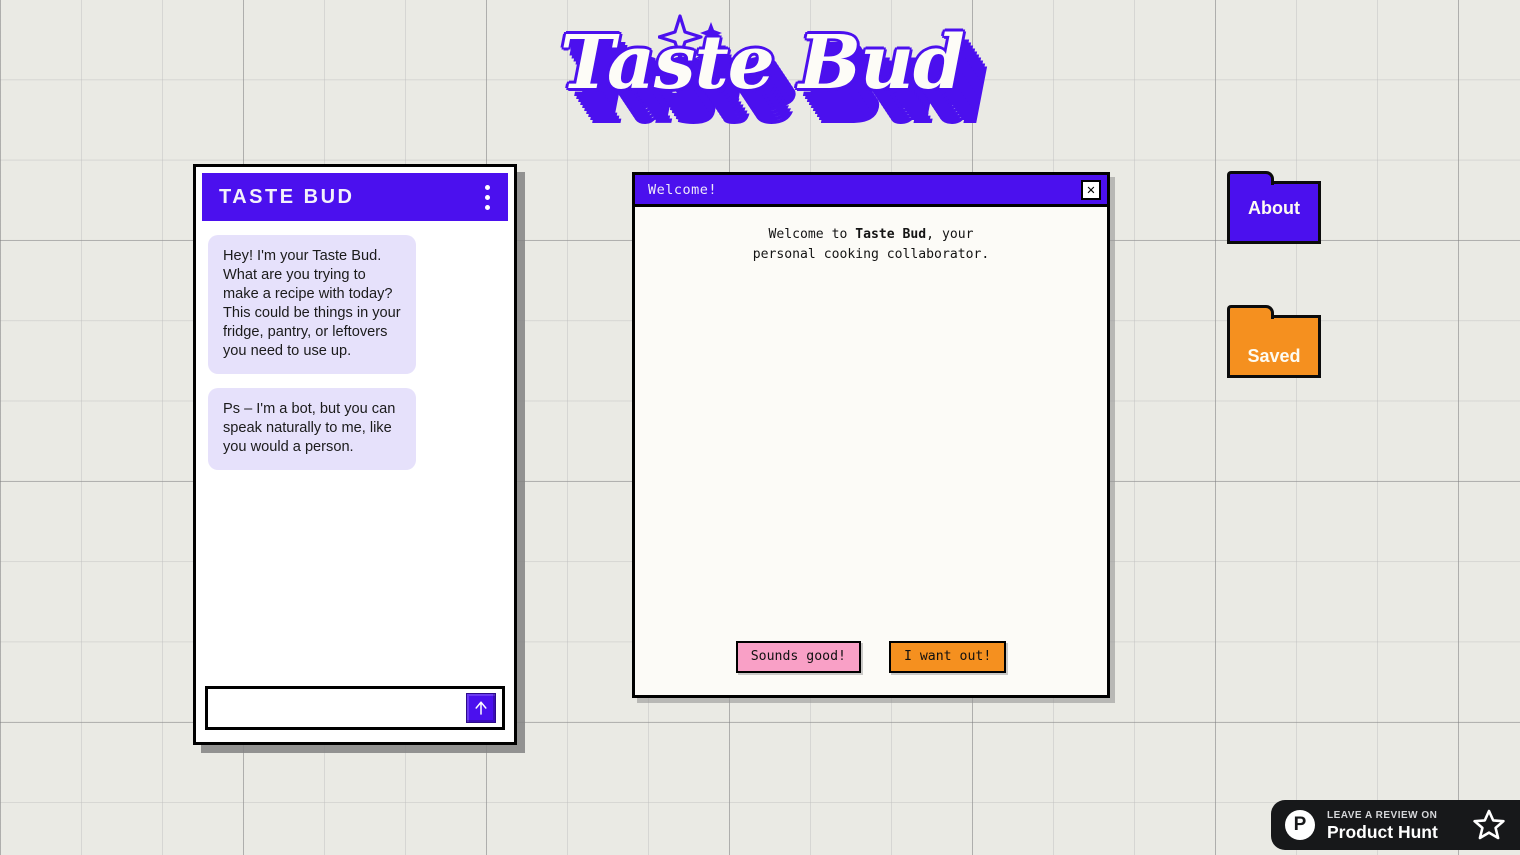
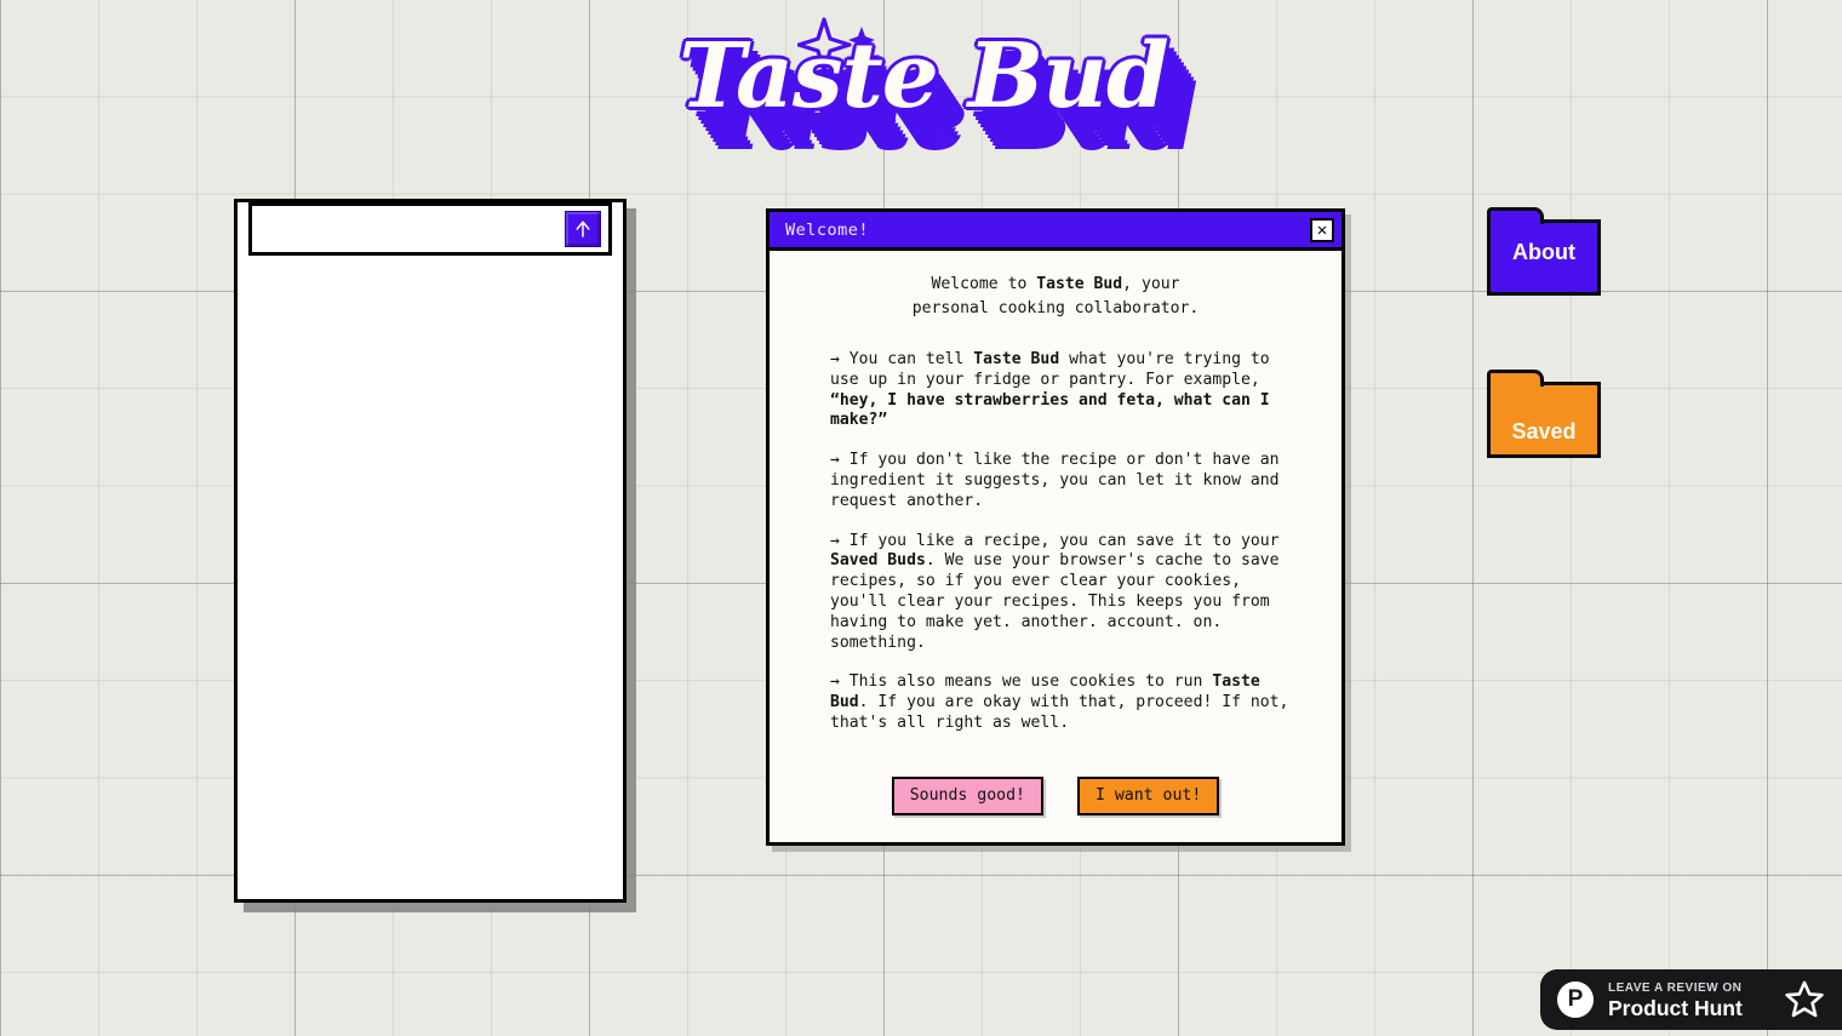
  Taste Bud
- TASTE BUD
- Hey! I'm your Taste Bud. What are you trying to make a recipe with today? This could be things in your fridge, pantry, or leftovers you need to use up.
- Ps – I'm a bot, but you can speak naturally to me, like you would a person.
  Welcome!
  ✕
  Welcome to Taste Bud, your
  personal cooking collaborator.
+ → You can tell Taste Bud what you're trying to use up in your fridge or pantry. For example, “hey, I have strawberries and feta, what can I make?”
+ → If you don't like the recipe or don't have an ingredient it suggests, you can let it know and request another.
+ → If you like a recipe, you can save it to your Saved Buds. We use your browser's cache to save recipes, so if you ever clear your cookies, you'll clear your recipes. This keeps you from having to make yet. another. account. on. something.
+ → This also means we use cookies to run Taste Bud. If you are okay with that, proceed! If not, that's all right as well.
  Sounds good!
  I want out!
  About
  Saved
  P
  LEAVE A REVIEW ON
  Product Hunt
